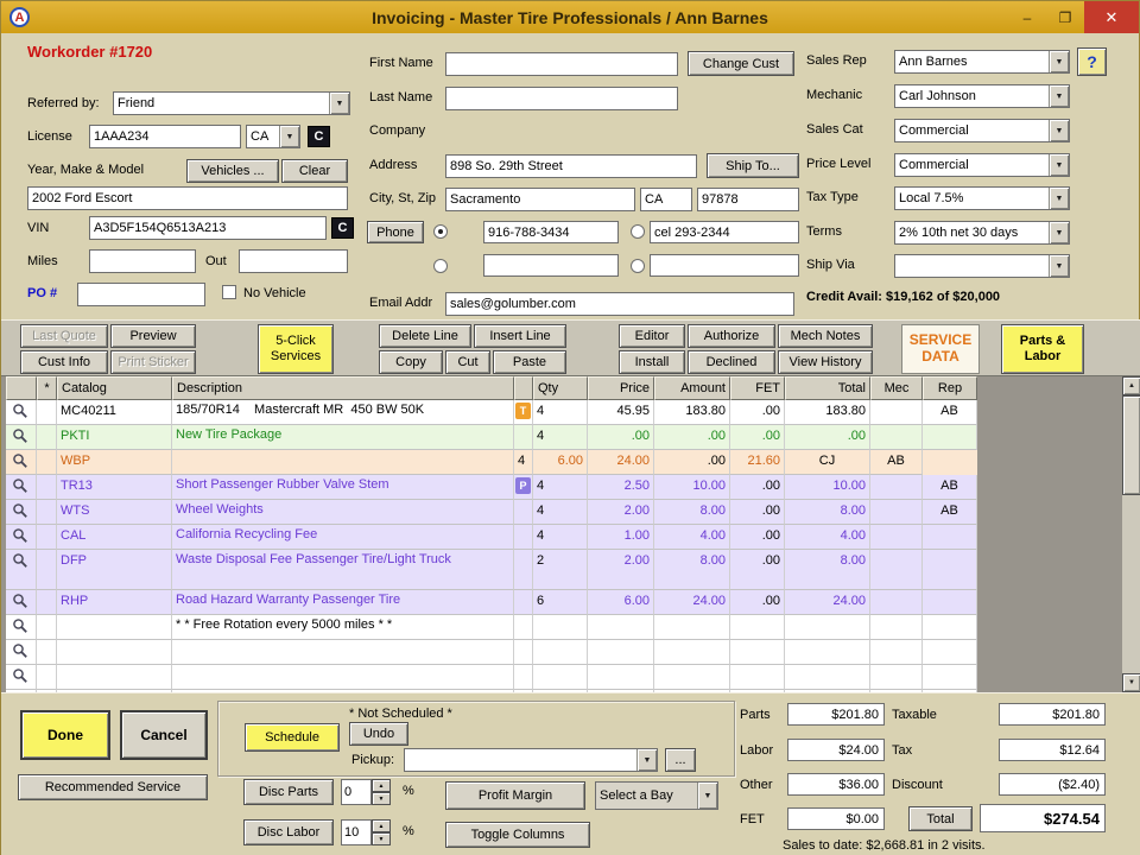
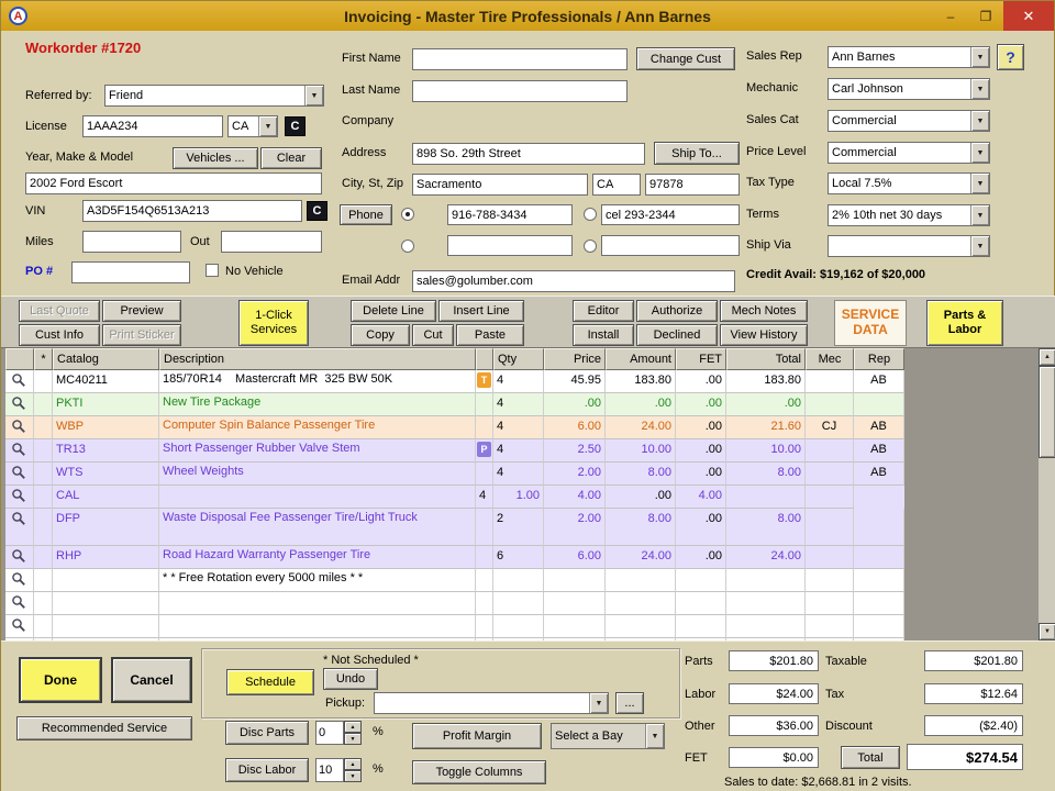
  A
  Invoicing - Master Tire Professionals / Ann Barnes
  –
  ❐
  ✕
  Workorder #1720
  Referred by:
  Friend
  License
  1AAA234
  CA
  C
  Year, Make & Model
  Vehicles ...
  Clear
  2002 Ford Escort
  VIN
  A3D5F154Q6513A213
  C
  Miles
  Out
  PO #
  No Vehicle
  First Name
  Change Cust
  Last Name
  Company
  Address
  898 So. 29th Street
  Ship To...
  City, St, Zip
  Sacramento
  CA
  97878
  Phone
  916-788-3434
  cel 293-2344
  Email Addr
  sales@golumber.com
  Sales Rep
  Ann Barnes
  ?
  Mechanic
  Carl Johnson
  Sales Cat
  Commercial
  Price Level
  Commercial
  Tax Type
  Local 7.5%
  Terms
  2% 10th net 30 days
  Ship Via
  Credit Avail: $19,162 of $20,000
  Last Quote
  Preview
  Cust Info
  Print Sticker
- 5-Click
+ 1-Click
  Services
  Delete Line
  Insert Line
  Copy
  Cut
  Paste
  Editor
  Authorize
  Mech Notes
  Install
  Declined
  View History
  SERVICE
  DATA
  Parts &
  Labor
  *
  Catalog
  Description
  Qty
  Price
  Amount
  FET
  Total
  Mec
  Rep
  MC40211
- 185/70R14 Mastercraft MR 450 BW 50K
+ 185/70R14 Mastercraft MR 325 BW 50K
  T
  4
  45.95
  183.80
  .00
  183.80
  AB
  PKTI
  New Tire Package
  4
  .00
  .00
  .00
  .00
  WBP
+ Computer Spin Balance Passenger Tire
  4
  6.00
  24.00
  .00
  21.60
  CJ
  AB
  TR13
  Short Passenger Rubber Valve Stem
  P
  4
  2.50
  10.00
  .00
  10.00
  AB
  WTS
  Wheel Weights
  4
  2.00
  8.00
  .00
  8.00
  AB
  CAL
- California Recycling Fee
  4
  1.00
  4.00
  .00
  4.00
  DFP
  Waste Disposal Fee Passenger Tire/Light Truck
  2
  2.00
  8.00
  .00
  8.00
  RHP
  Road Hazard Warranty Passenger Tire
  6
  6.00
  24.00
  .00
  24.00
  * * Free Rotation every 5000 miles * *
  Done
  Cancel
  Recommended Service
  Schedule
  * Not Scheduled *
  Undo
  Pickup:
  ...
  Disc Parts
  0
  %
  Disc Labor
  10
  %
  Profit Margin
  Select a Bay
  Toggle Columns
  Parts
  $201.80
  Taxable
  $201.80
  Labor
  $24.00
  Tax
  $12.64
  Other
  $36.00
  Discount
  ($2.40)
  FET
  $0.00
  Total
  $274.54
  Sales to date: $2,668.81 in 2 visits.
